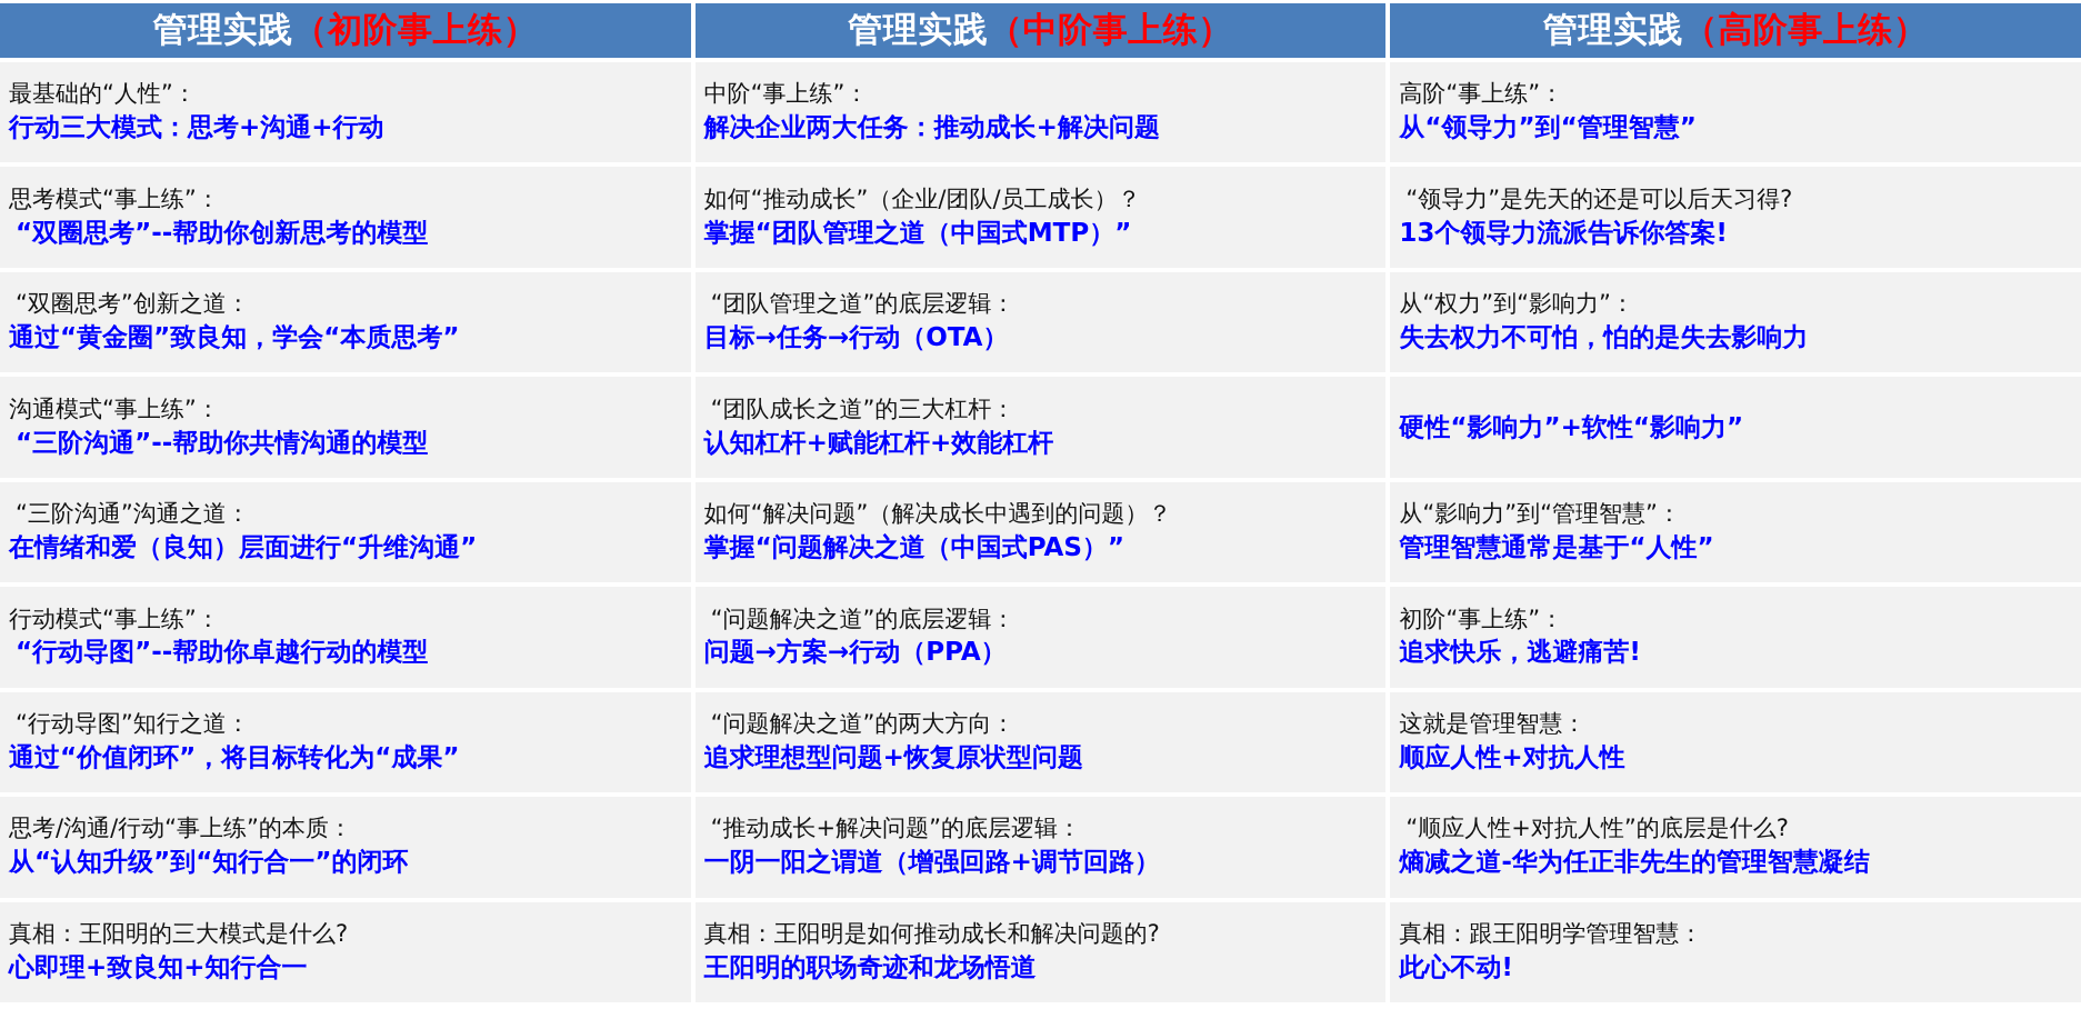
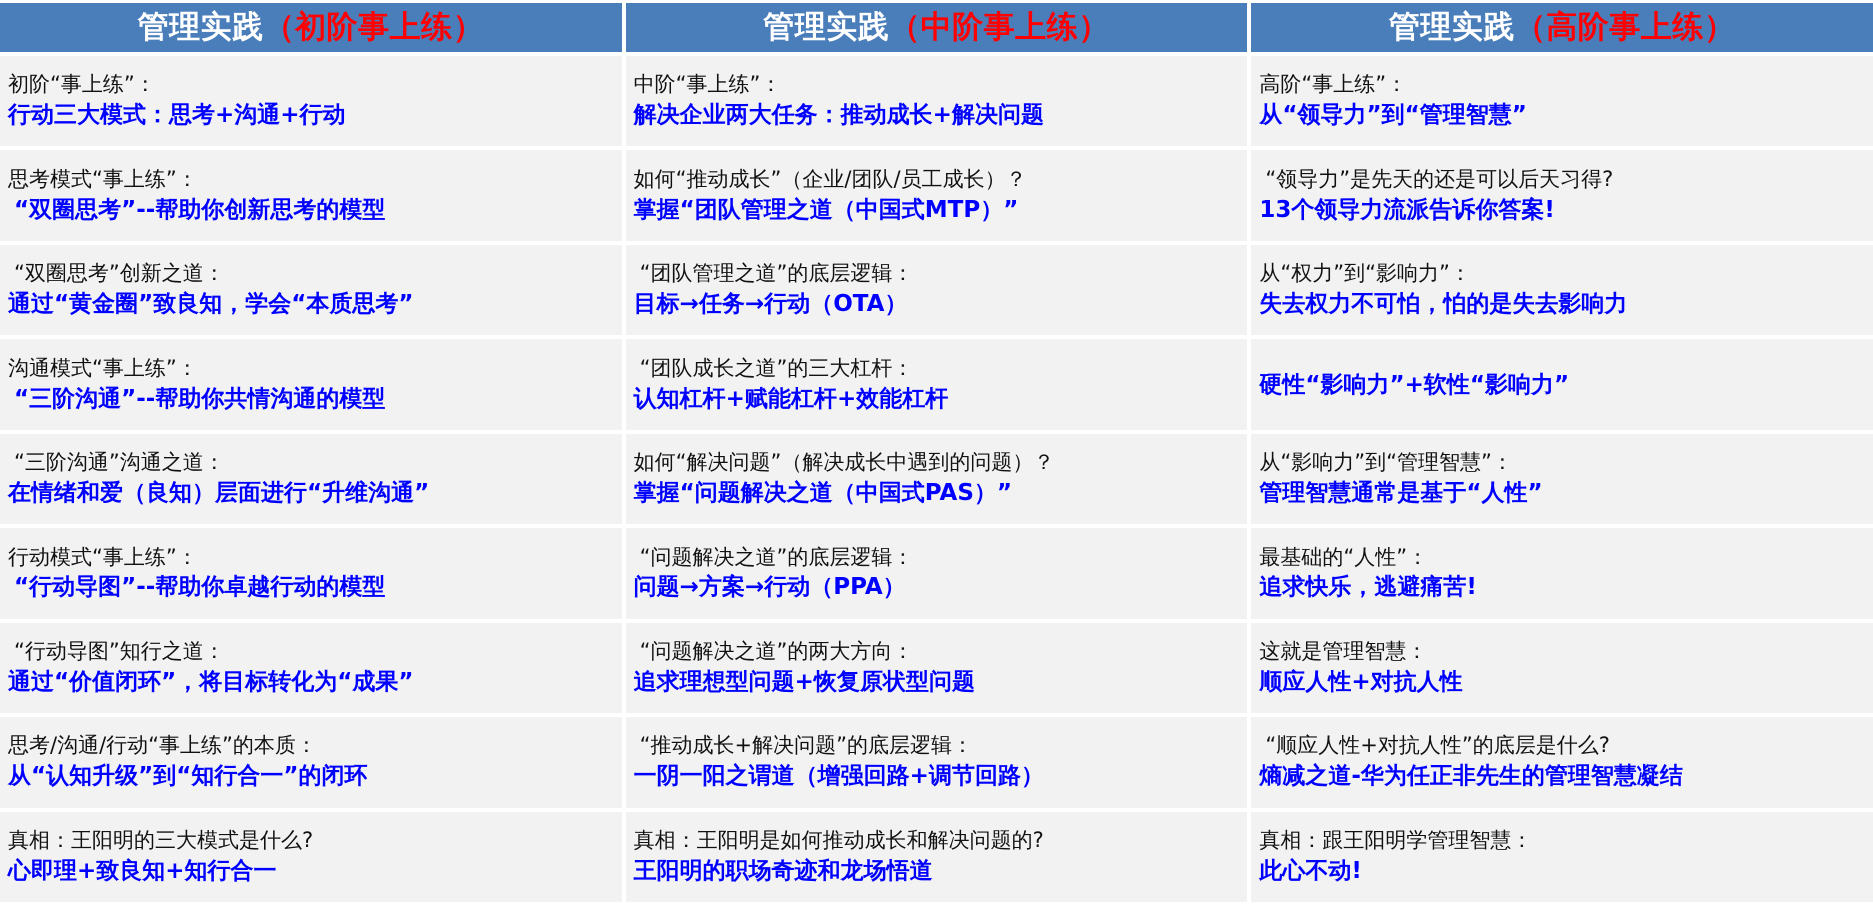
  管理实践
  （初阶事上练）
- 最基础的“人性”：
+ 初阶“事上练”：
  行动三大模式：思考+沟通+行动
  思考模式“事上练”：
  “双圈思考”--帮助你创新思考的模型
  “双圈思考”创新之道：
  通过“黄金圈”致良知，学会“本质思考”
  沟通模式“事上练”：
  “三阶沟通”--帮助你共情沟通的模型
  “三阶沟通”沟通之道：
  在情绪和爱（良知）层面进行“升维沟通”
  行动模式“事上练”：
  “行动导图”--帮助你卓越行动的模型
  “行动导图”知行之道：
  通过“价值闭环”，将目标转化为“成果”
  思考/沟通/行动“事上练”的本质：
  从“认知升级”到“知行合一”的闭环
  真相：王阳明的三大模式是什么?
  心即理+致良知+知行合一
  管理实践
  （中阶事上练）
  中阶“事上练”：
  解决企业两大任务：推动成长+解决问题
  如何“推动成长”（企业/团队/员工成长）？
  掌握“团队管理之道（中国式MTP）”
  “团队管理之道”的底层逻辑：
  目标→任务→行动（OTA）
  “团队成长之道”的三大杠杆：
  认知杠杆+赋能杠杆+效能杠杆
  如何“解决问题”（解决成长中遇到的问题）？
  掌握“问题解决之道（中国式PAS）”
  “问题解决之道”的底层逻辑：
  问题→方案→行动（PPA）
  “问题解决之道”的两大方向：
  追求理想型问题+恢复原状型问题
  “推动成长+解决问题”的底层逻辑：
  一阴一阳之谓道（增强回路+调节回路）
  真相：王阳明是如何推动成长和解决问题的?
  王阳明的职场奇迹和龙场悟道
  管理实践
  （高阶事上练）
  高阶“事上练”：
  从“领导力”到“管理智慧”
  “领导力”是先天的还是可以后天习得?
  13个领导力流派告诉你答案!
  从“权力”到“影响力”：
  失去权力不可怕，怕的是失去影响力
  硬性“影响力”+软性“影响力”
  从“影响力”到“管理智慧”：
  管理智慧通常是基于“人性”
- 初阶“事上练”：
+ 最基础的“人性”：
  追求快乐，逃避痛苦!
  这就是管理智慧：
  顺应人性+对抗人性
  “顺应人性+对抗人性”的底层是什么?
  熵减之道-华为任正非先生的管理智慧凝结
  真相：跟王阳明学管理智慧：
  此心不动!
